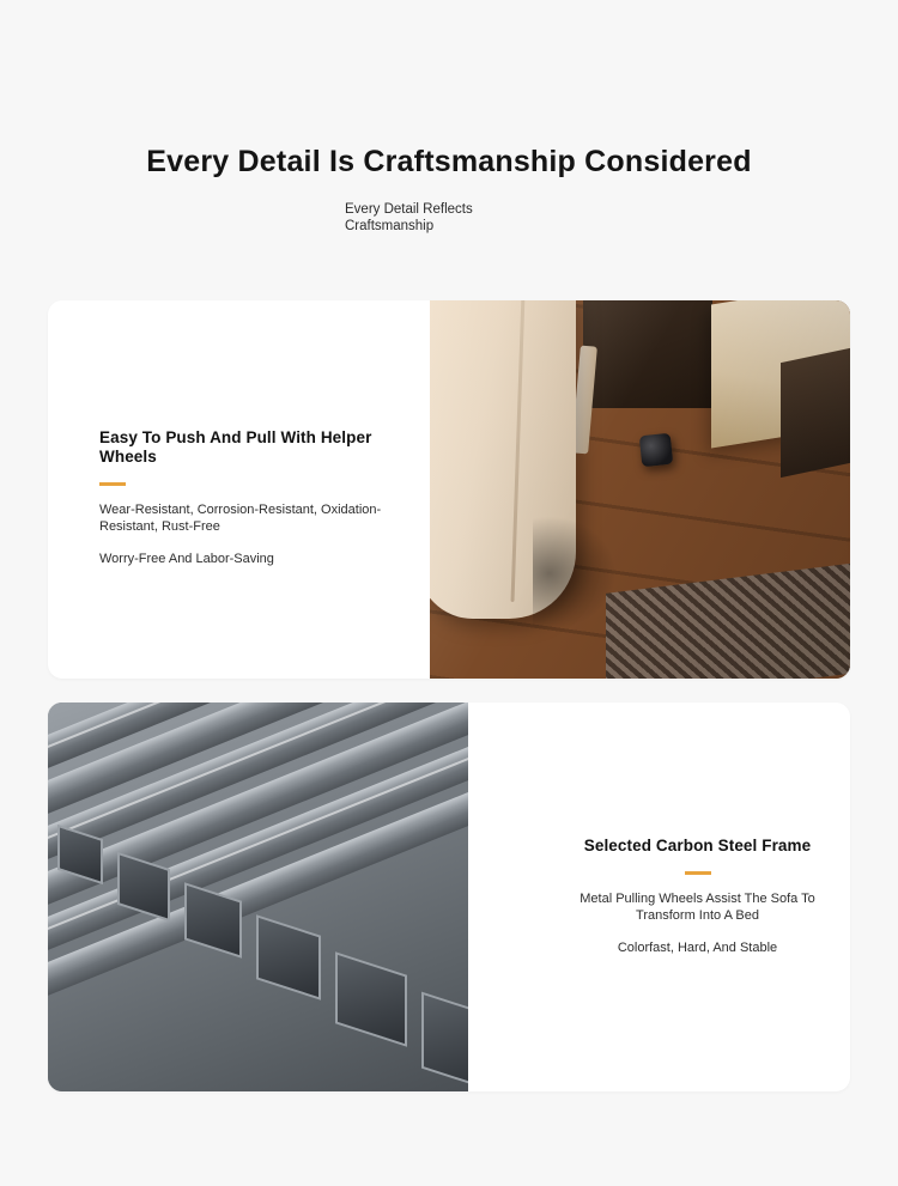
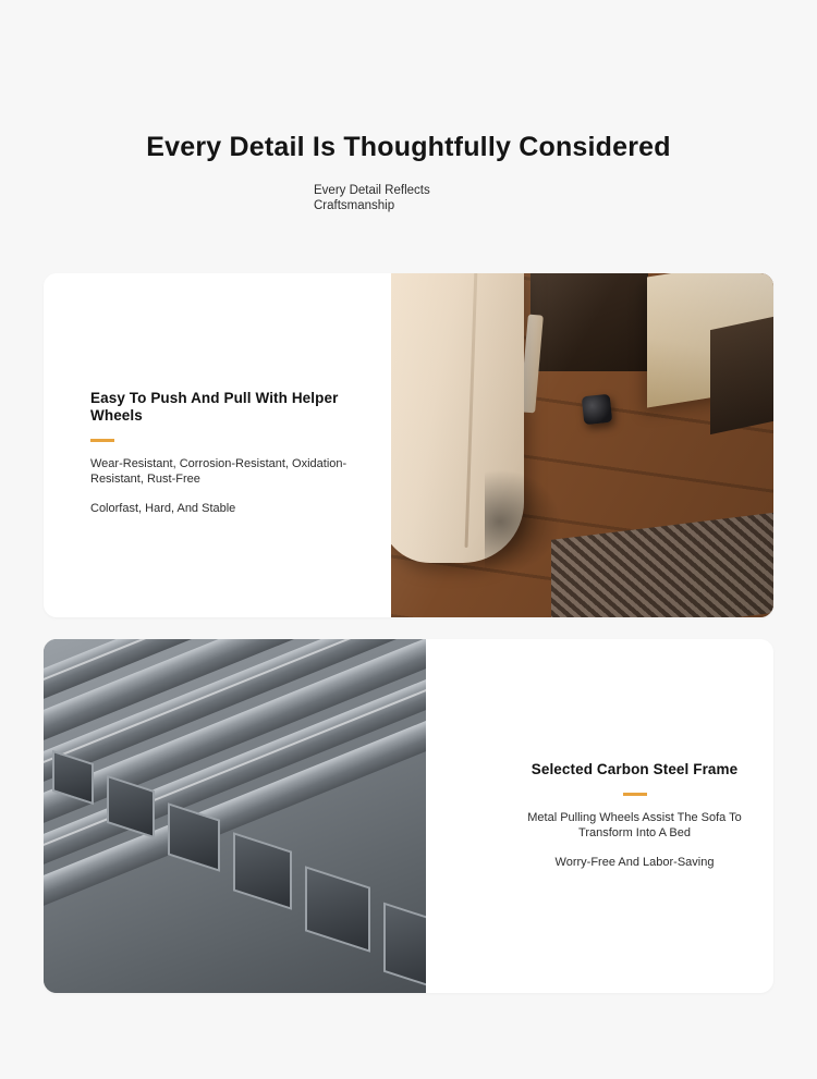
- Every Detail Is Craftsmanship Considered
+ Every Detail Is Thoughtfully Considered
  Every Detail Reflects Craftsmanship
  Easy To Push And Pull With Helper Wheels
  Wear-Resistant, Corrosion-Resistant, Oxidation-Resistant, Rust-Free
- Worry-Free And Labor-Saving
+ Colorfast, Hard, And Stable
  Selected Carbon Steel Frame
  Metal Pulling Wheels Assist The Sofa To Transform Into A Bed
- Colorfast, Hard, And Stable
+ Worry-Free And Labor-Saving
